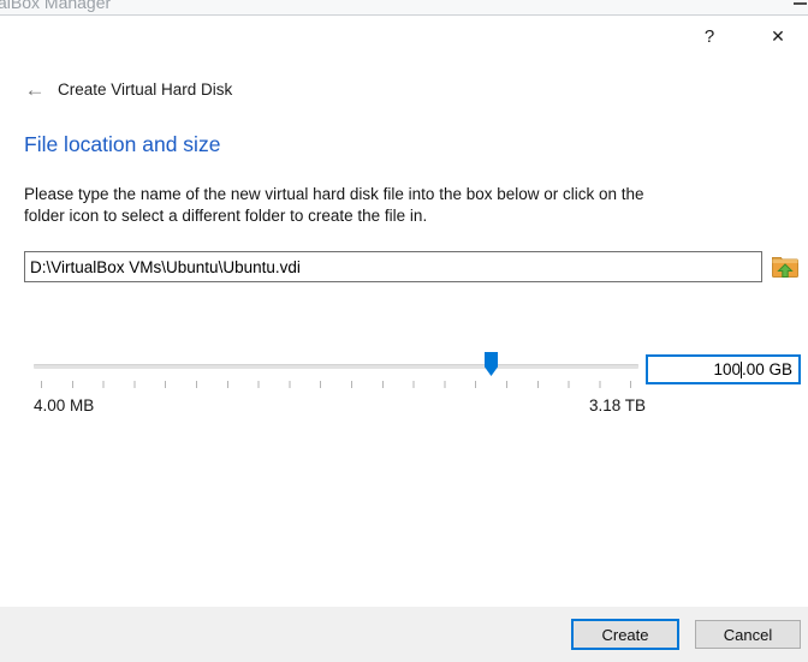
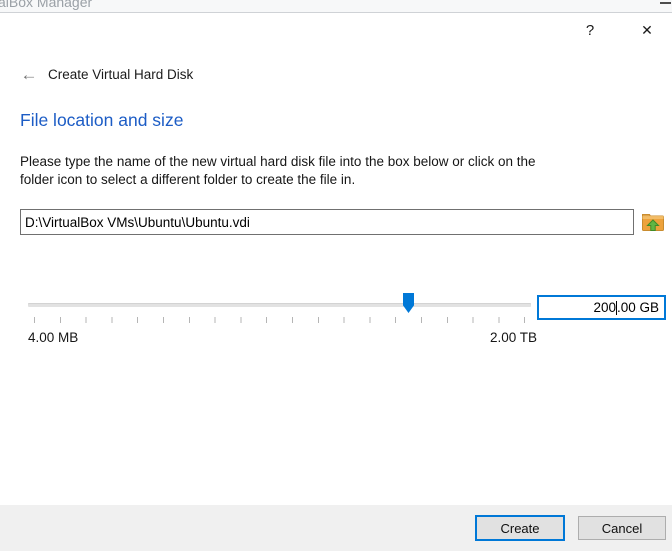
  alBox Manager
  ?
  ✕
  ←
  Create Virtual Hard Disk
  File location and size
  Please type the name of the new virtual hard disk file into the box below or click on the
  folder icon to select a different folder to create the file in.
  D:\VirtualBox VMs\Ubuntu\Ubuntu.vdi
- 100
+ 200
  .00 GB
  4.00 MB
- 3.18 TB
+ 2.00 TB
  Create
  Cancel
